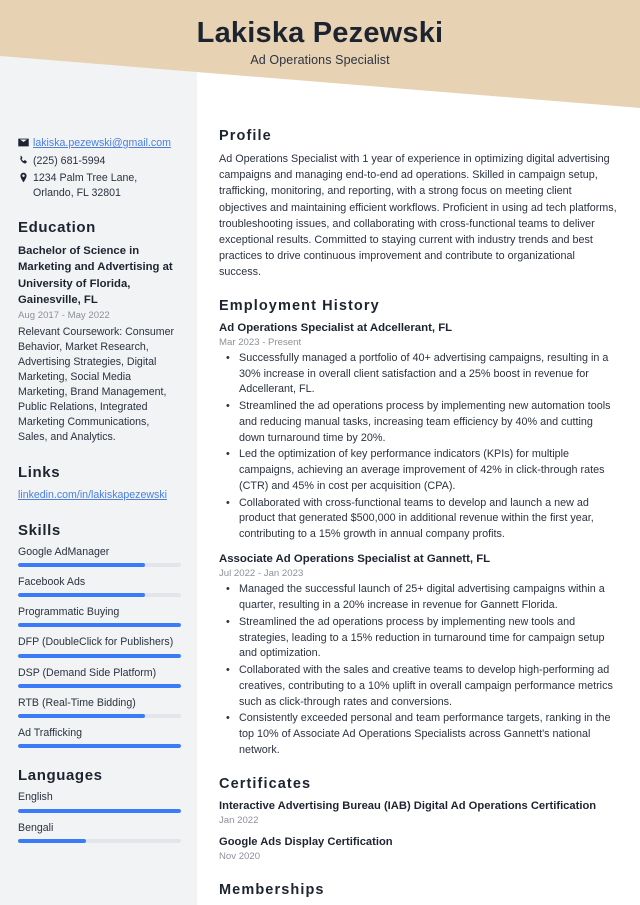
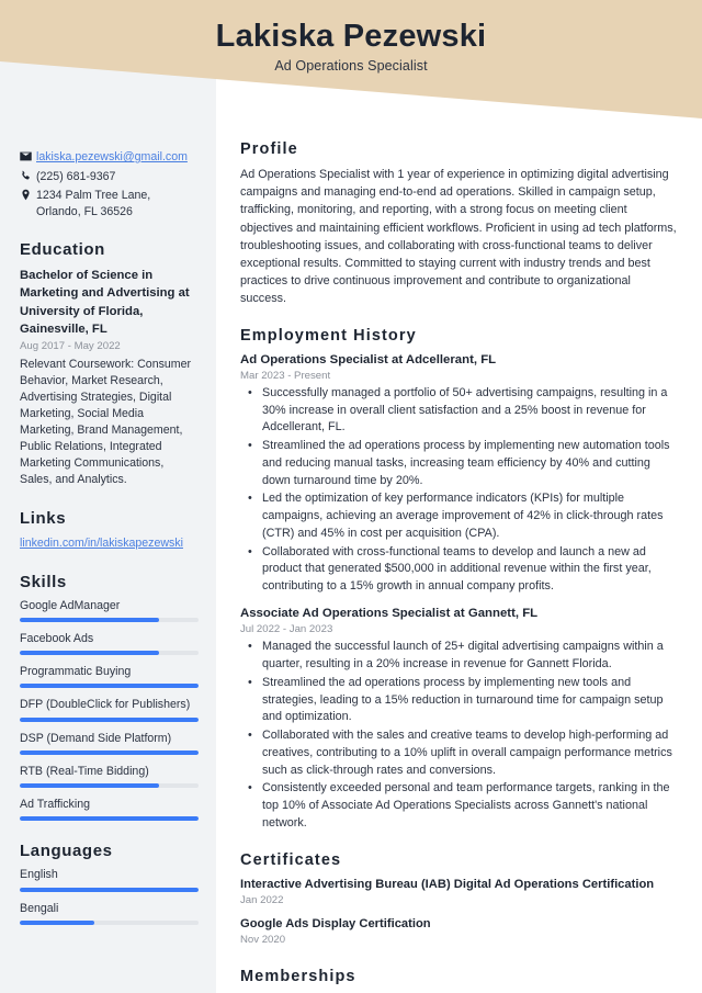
  Lakiska Pezewski
  Ad Operations Specialist
  lakiska.pezewski@gmail.com
- (225) 681-5994
+ (225) 681-9367
  1234 Palm Tree Lane,
- Orlando, FL 32801
+ Orlando, FL 36526
  Education
  Bachelor of Science in Marketing and Advertising at University of Florida, Gainesville, FL
  Aug 2017 - May 2022
  Relevant Coursework: Consumer Behavior, Market Research, Advertising Strategies, Digital Marketing, Social Media Marketing, Brand Management, Public Relations, Integrated Marketing Communications, Sales, and Analytics.
  Links
  linkedin.com/in/lakiskapezewski
  Skills
  Google AdManager
  Facebook Ads
  Programmatic Buying
  DFP (DoubleClick for Publishers)
  DSP (Demand Side Platform)
  RTB (Real-Time Bidding)
  Ad Trafficking
  Languages
  English
  Bengali
  Profile
  Ad Operations Specialist with 1 year of experience in optimizing digital advertising campaigns and managing end-to-end ad operations. Skilled in campaign setup, trafficking, monitoring, and reporting, with a strong focus on meeting client objectives and maintaining efficient workflows. Proficient in using ad tech platforms, troubleshooting issues, and collaborating with cross-functional teams to deliver exceptional results. Committed to staying current with industry trends and best practices to drive continuous improvement and contribute to organizational success.
  Employment History
  Ad Operations Specialist at Adcellerant, FL
  Mar 2023 - Present
- Successfully managed a portfolio of 40+ advertising campaigns, resulting in a 30% increase in overall client satisfaction and a 25% boost in revenue for Adcellerant, FL.
+ Successfully managed a portfolio of 50+ advertising campaigns, resulting in a 30% increase in overall client satisfaction and a 25% boost in revenue for Adcellerant, FL.
  Streamlined the ad operations process by implementing new automation tools and reducing manual tasks, increasing team efficiency by 40% and cutting down turnaround time by 20%.
  Led the optimization of key performance indicators (KPIs) for multiple campaigns, achieving an average improvement of 42% in click-through rates (CTR) and 45% in cost per acquisition (CPA).
  Collaborated with cross-functional teams to develop and launch a new ad product that generated $500,000 in additional revenue within the first year, contributing to a 15% growth in annual company profits.
  Associate Ad Operations Specialist at Gannett, FL
  Jul 2022 - Jan 2023
  Managed the successful launch of 25+ digital advertising campaigns within a quarter, resulting in a 20% increase in revenue for Gannett Florida.
  Streamlined the ad operations process by implementing new tools and strategies, leading to a 15% reduction in turnaround time for campaign setup and optimization.
  Collaborated with the sales and creative teams to develop high-performing ad creatives, contributing to a 10% uplift in overall campaign performance metrics such as click-through rates and conversions.
  Consistently exceeded personal and team performance targets, ranking in the top 10% of Associate Ad Operations Specialists across Gannett's national network.
  Certificates
  Interactive Advertising Bureau (IAB) Digital Ad Operations Certification
  Jan 2022
  Google Ads Display Certification
  Nov 2020
  Memberships
